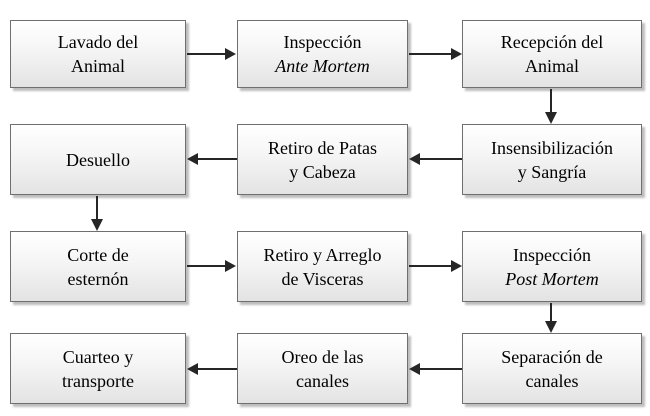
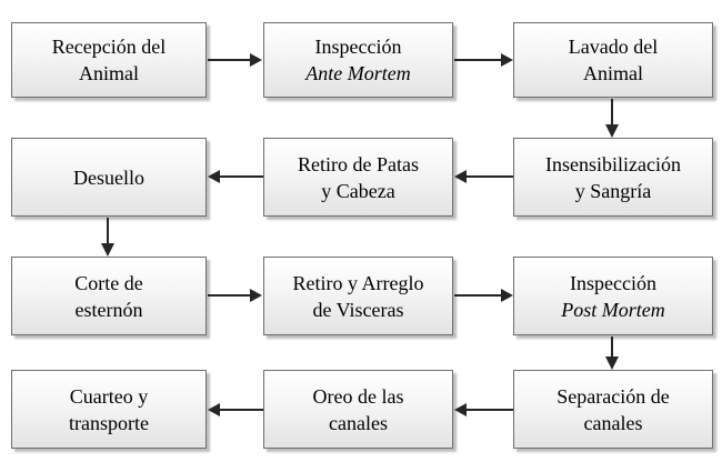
- Lavado del
+ Recepción del
  Animal
  Inspección
  Ante Mortem
- Recepción del
+ Lavado del
  Animal
  Desuello
  Retiro de Patas
  y Cabeza
  Insensibilización
  y Sangría
  Corte de
  esternón
  Retiro y Arreglo
  de Visceras
  Inspección
  Post Mortem
  Cuarteo y
  transporte
  Oreo de las
  canales
  Separación de
  canales
